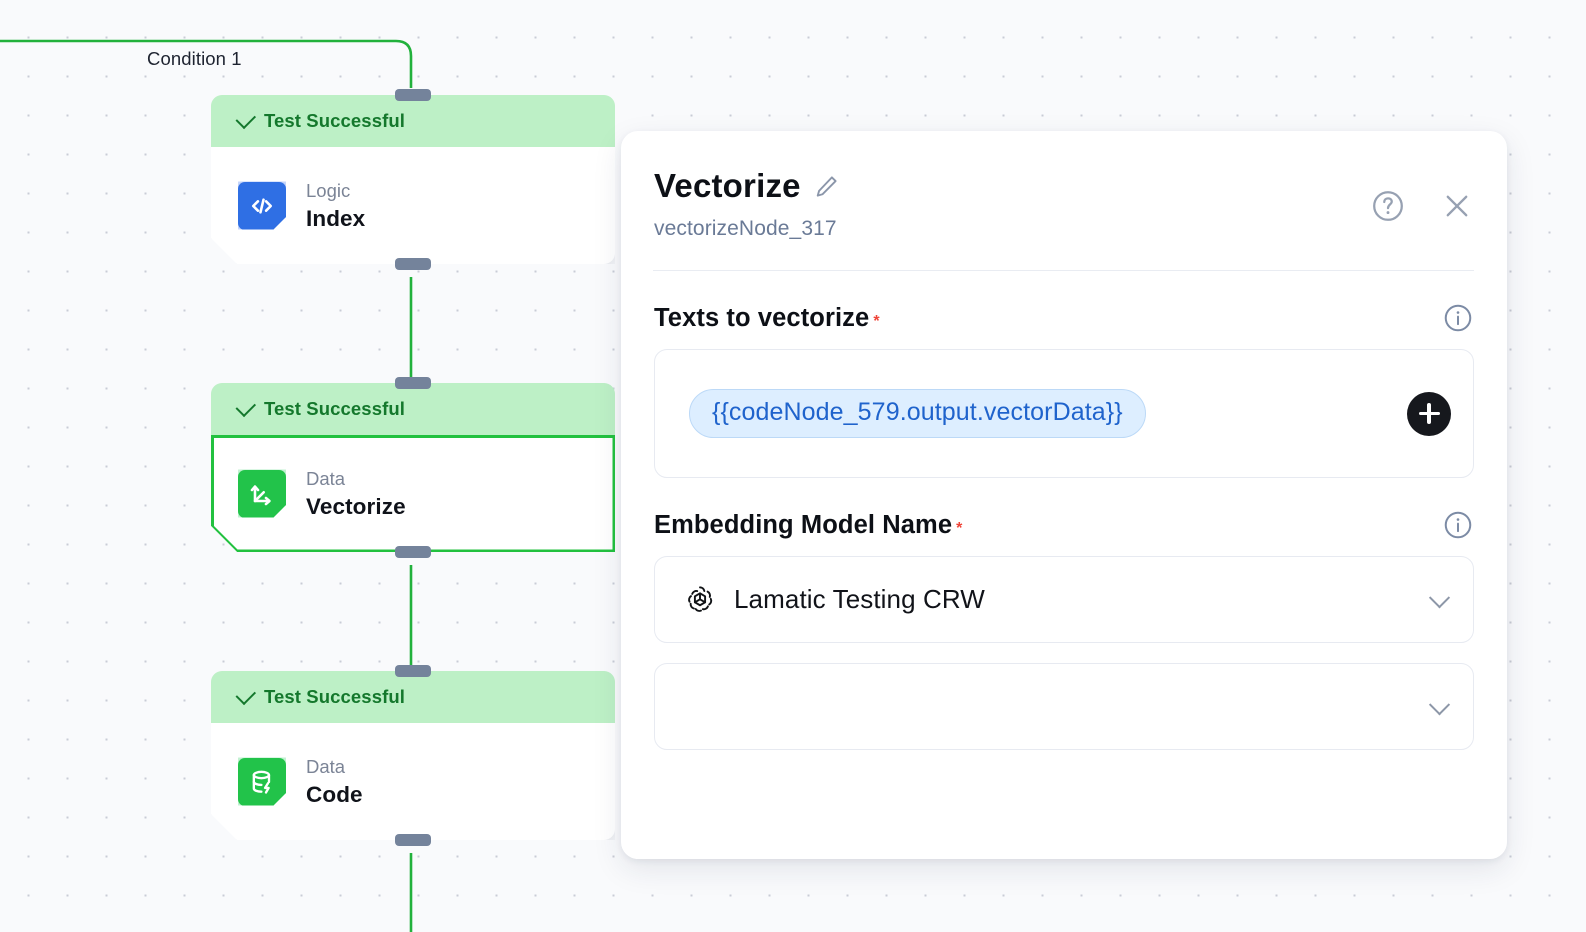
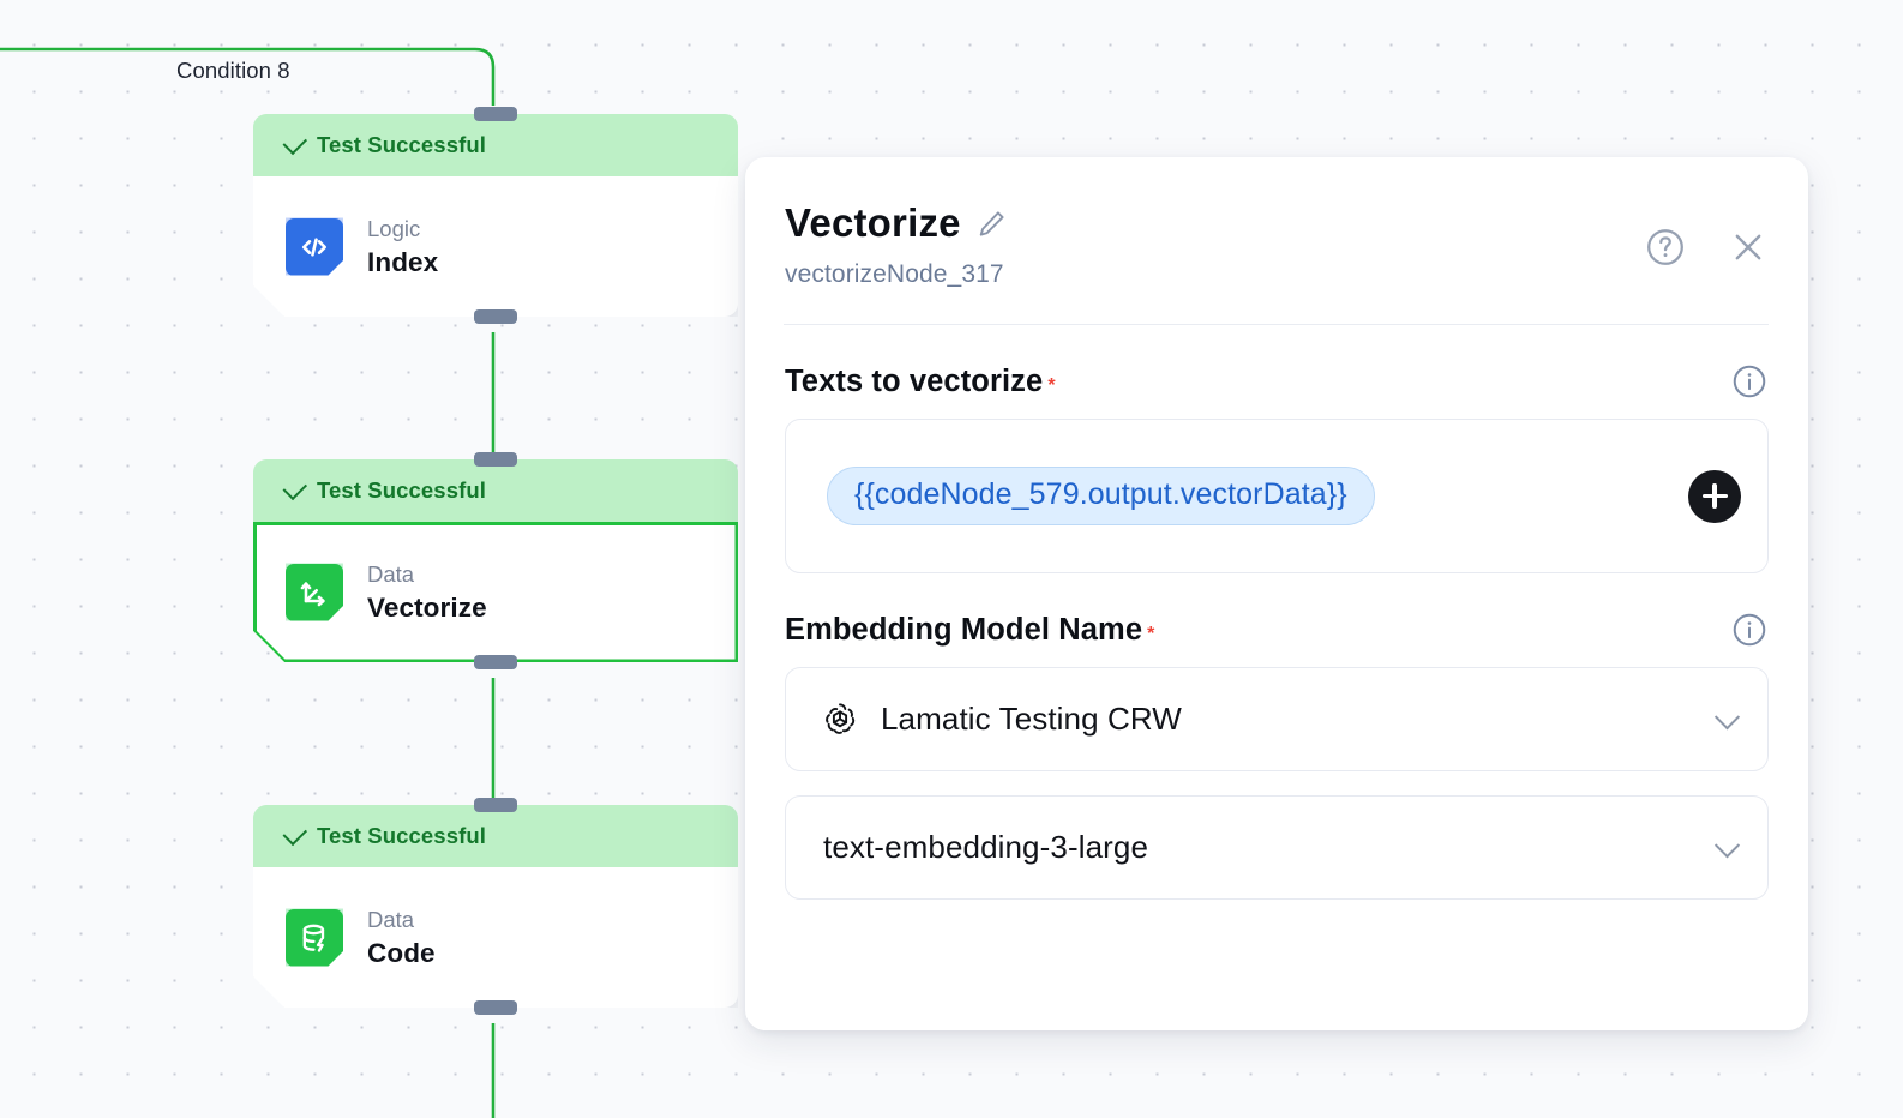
- Condition 1
+ Condition 8
  Test Successful
  Logic
  Index
  Test Successful
  Data
  Vectorize
  Test Successful
  Data
  Code
  Vectorize
  vectorizeNode_317
  Texts to vectorize *
  {{codeNode_579.output.vectorData}}
  Embedding Model Name *
  Lamatic Testing CRW
+ text-embedding-3-large
